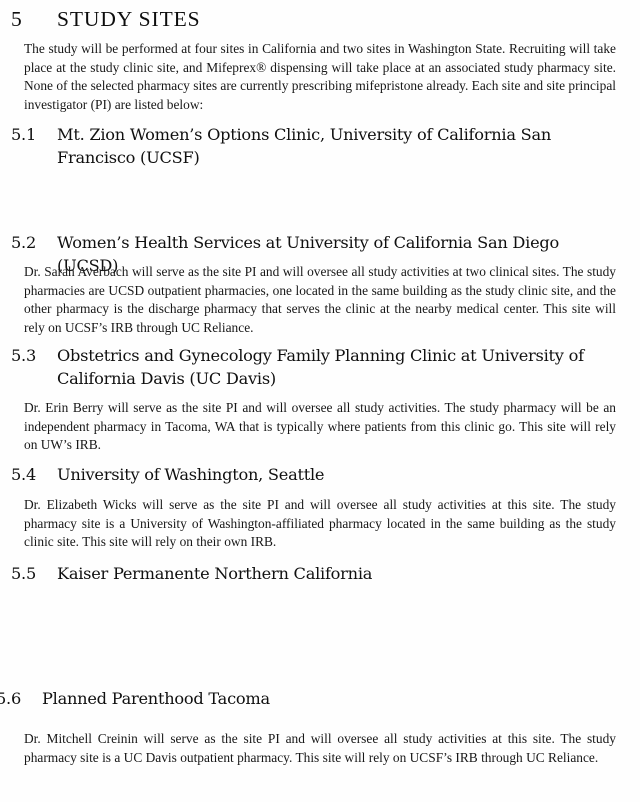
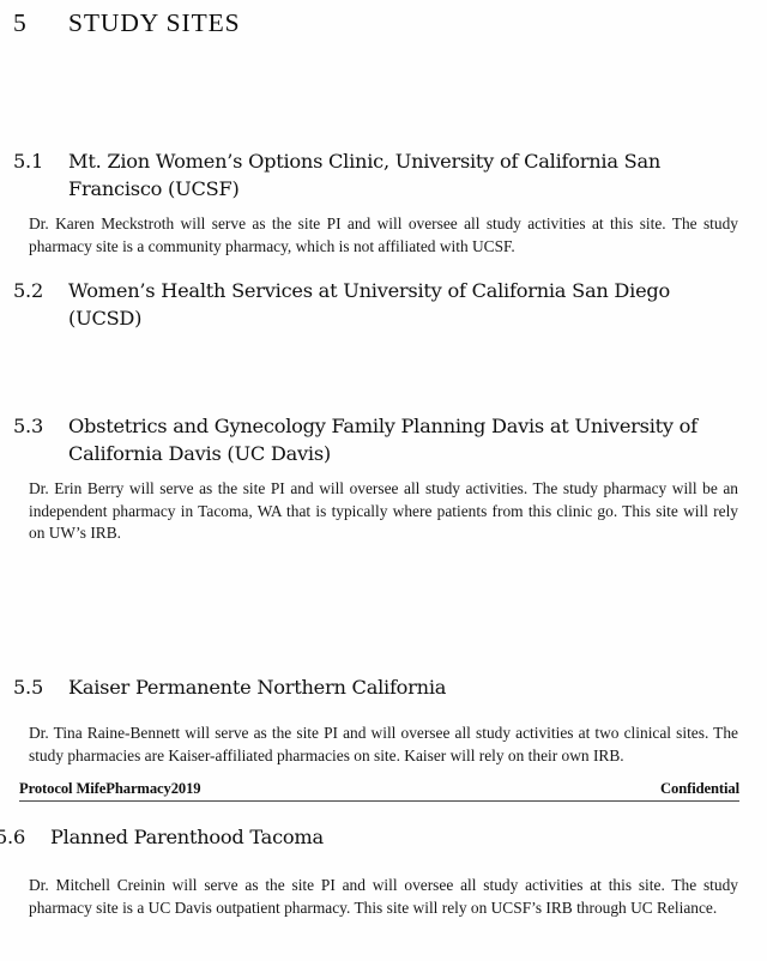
  5 STUDY SITES
- The study will be performed at four sites in California and two sites in Washington State. Recruiting will take place at the study clinic site, and Mifeprex® dispensing will take place at an associated study pharmacy site. None of the selected pharmacy sites are currently prescribing mifepristone already. Each site and site principal investigator (PI) are listed below:
  5.1
  Mt. Zion Women’s Options Clinic, University of California San Francisco (UCSF)
+ Dr. Karen Meckstroth will serve as the site PI and will oversee all study activities at this site. The study pharmacy site is a community pharmacy, which is not affiliated with UCSF.
  5.2
  Women’s Health Services at University of California San Diego (UCSD)
- Dr. Sarah Averbach will serve as the site PI and will oversee all study activities at two clinical sites. The study pharmacies are UCSD outpatient pharmacies, one located in the same building as the study clinic site, and the other pharmacy is the discharge pharmacy that serves the clinic at the nearby medical center. This site will rely on UCSF’s IRB through UC Reliance.
  5.3
- Obstetrics and Gynecology Family Planning Clinic at University of California Davis (UC Davis)
+ Obstetrics and Gynecology Family Planning Davis at University of California Davis (UC Davis)
  Dr. Erin Berry will serve as the site PI and will oversee all study activities. The study pharmacy will be an independent pharmacy in Tacoma, WA that is typically where patients from this clinic go. This site will rely on UW’s IRB.
- 5.4
- University of Washington, Seattle
- Dr. Elizabeth Wicks will serve as the site PI and will oversee all study activities at this site. The study pharmacy site is a University of Washington-affiliated pharmacy located in the same building as the study clinic site. This site will rely on their own IRB.
  5.5
  Kaiser Permanente Northern California
+ Dr. Tina Raine-Bennett will serve as the site PI and will oversee all study activities at two clinical sites. The study pharmacies are Kaiser-affiliated pharmacies on site. Kaiser will rely on their own IRB.
+ Protocol MifePharmacy2019
+ Confidential
  5.6
  Planned Parenthood Tacoma
  Dr. Mitchell Creinin will serve as the site PI and will oversee all study activities at this site. The study pharmacy site is a UC Davis outpatient pharmacy. This site will rely on UCSF’s IRB through UC Reliance.
